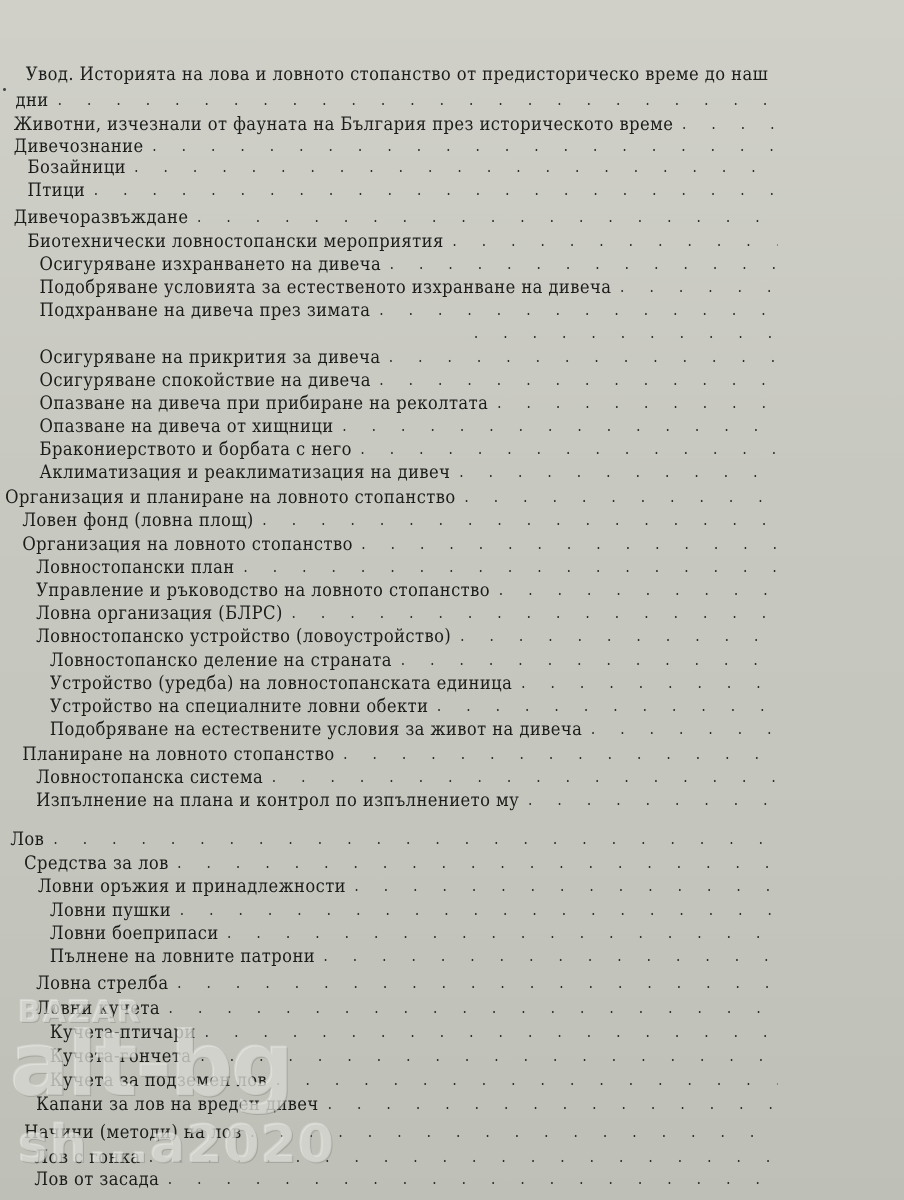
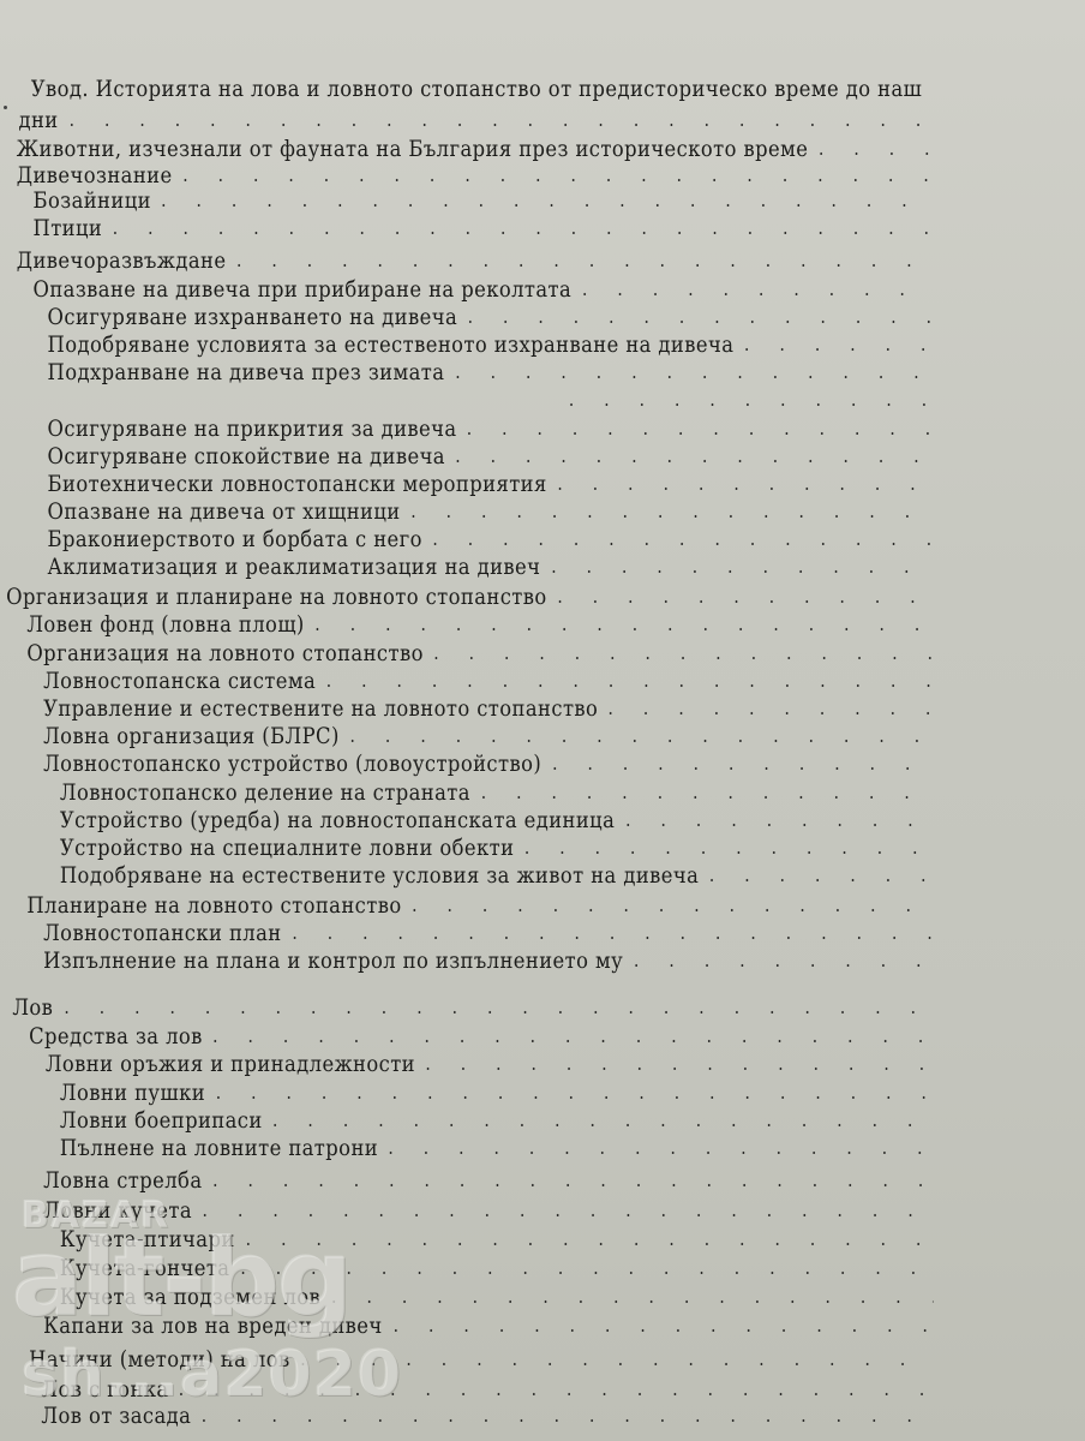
  Увод. Историята на лова и ловното стопанство от предисторическо време до наш
  дни
  Животни, изчезнали от фауната на България през историческото време
  Дивечознание
  Бозайници
  Птици
  Дивечоразвъждане
- Биотехнически ловностопански мероприятия
+ Опазване на дивеча при прибиране на реколтата
  Осигуряване изхранването на дивеча
  Подобряване условията за естественото изхранване на дивеча
  Подхранване на дивеча през зимата
  Осигуряване на прикрития за дивеча
  Осигуряване спокойствие на дивеча
- Опазване на дивеча при прибиране на реколтата
+ Биотехнически ловностопански мероприятия
  Опазване на дивеча от хищници
  Бракониерството и борбата с него
  Аклиматизация и реаклиматизация на дивеч
  Организация и планиране на ловното стопанство
  Ловен фонд (ловна площ)
  Организация на ловното стопанство
- Ловностопански план
+ Ловностопанска система
- Управление и ръководство на ловното стопанство
+ Управление и естествените на ловното стопанство
  Ловна организация (БЛРС)
  Ловностопанско устройство (ловоустройство)
  Ловностопанско деление на страната
  Устройство (уредба) на ловностопанската единица
  Устройство на специалните ловни обекти
  Подобряване на естествените условия за живот на дивеча
  Планиране на ловното стопанство
- Ловностопанска система
+ Ловностопански план
  Изпълнение на плана и контрол по изпълнението му
  Лов
  Средства за лов
  Ловни оръжия и принадлежности
  Ловни пушки
  Ловни боеприпаси
  Пълнене на ловните патрони
  Ловна стрелба
  Ловни кучета
  Кучета-птичари
  Кучета-гончета
  Кучета за подземен лов
  Капани за лов на вреден дивеч
  Начини (методи) на лов
  Лов с гонка
  Лов от засада
  BAZAR
  alt-bg
  sh...a2020
